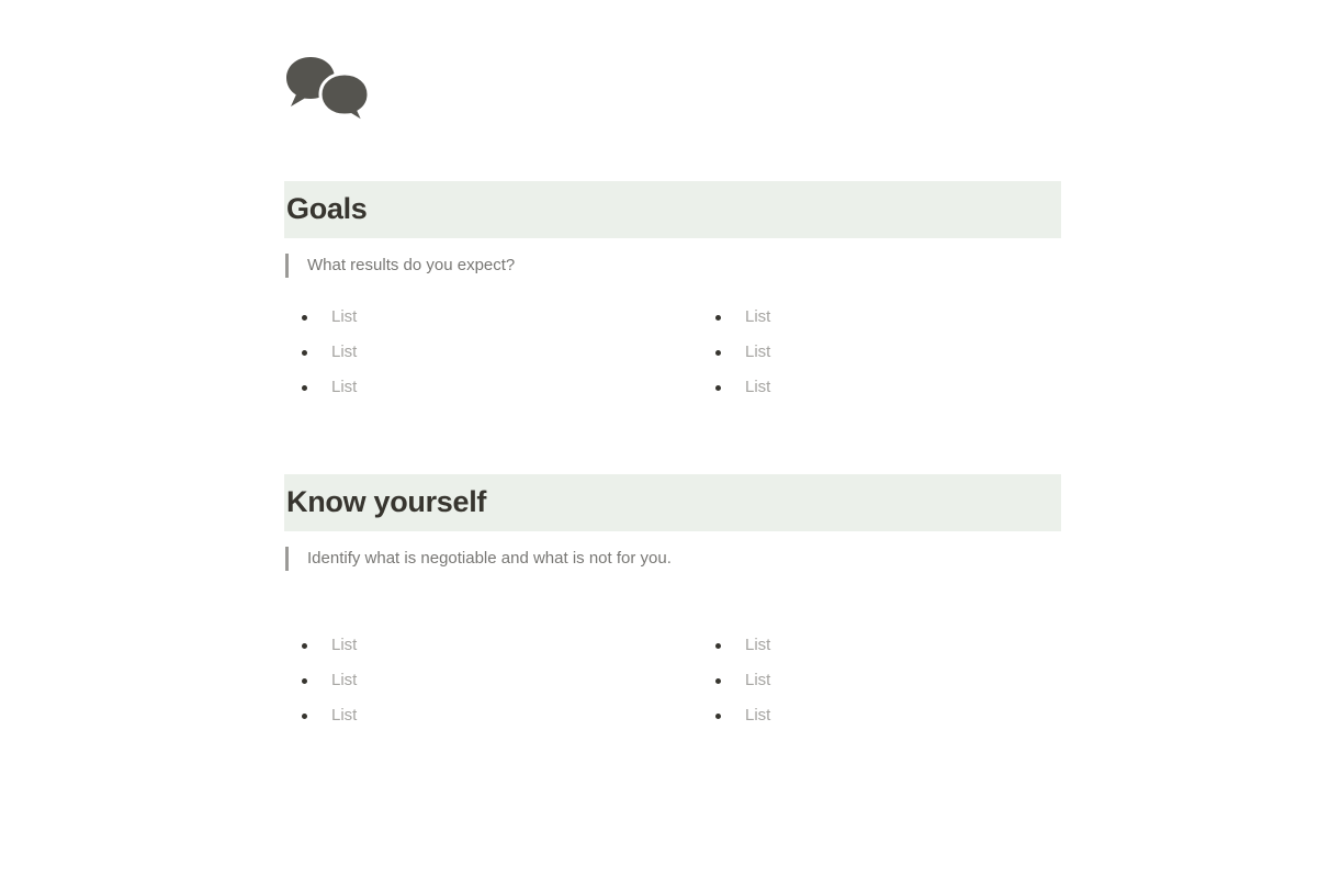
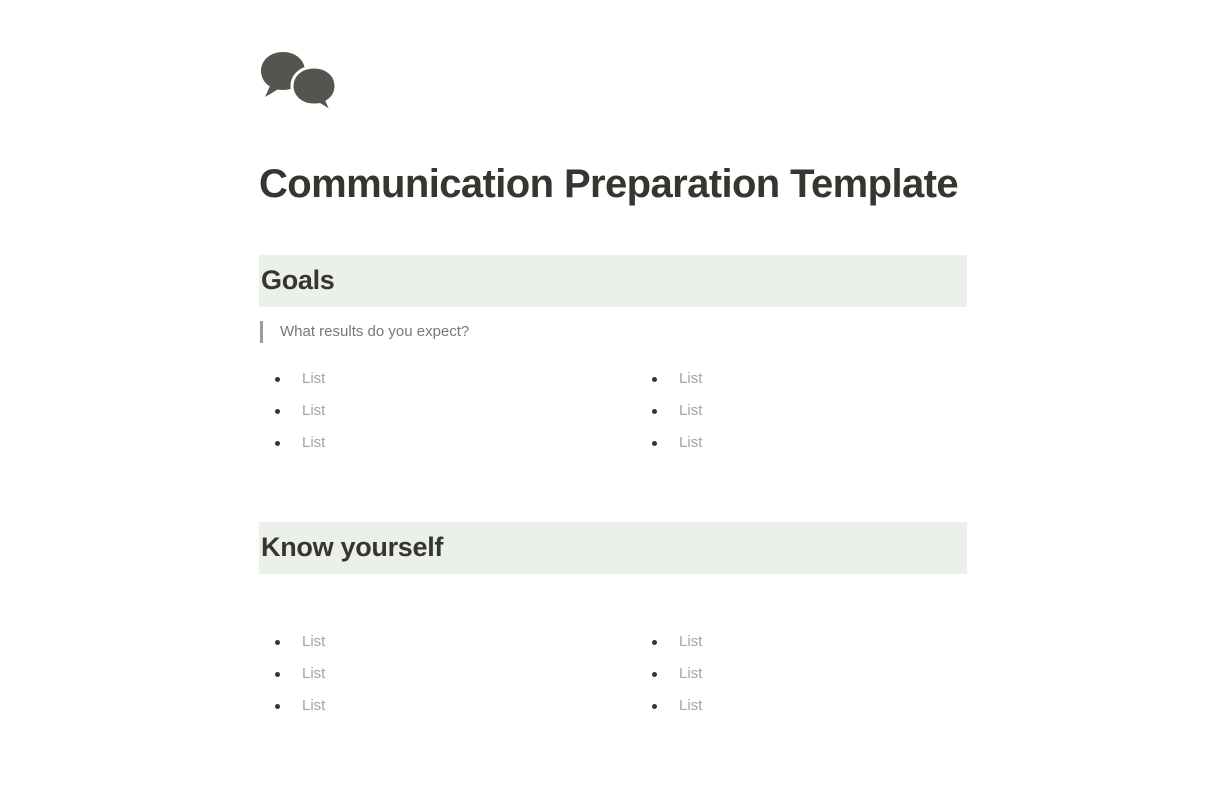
+ Communication Preparation Template
  Goals
  What results do you expect?
  List
  List
  List
  List
  List
  List
  Know yourself
- Identify what is negotiable and what is not for you.
  List
  List
  List
  List
  List
  List
